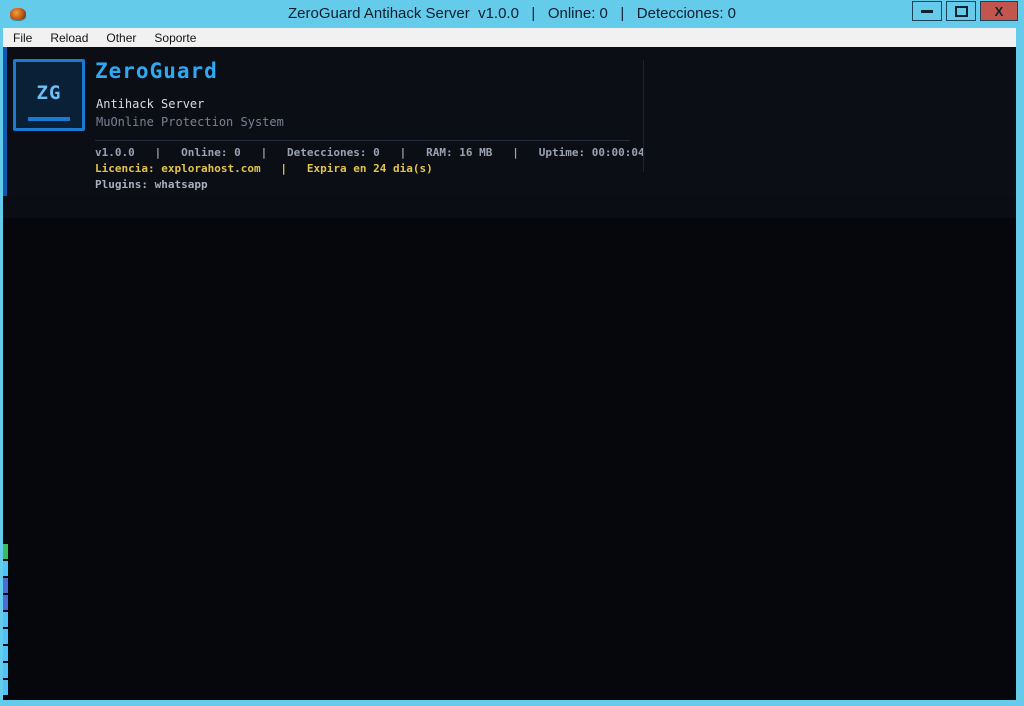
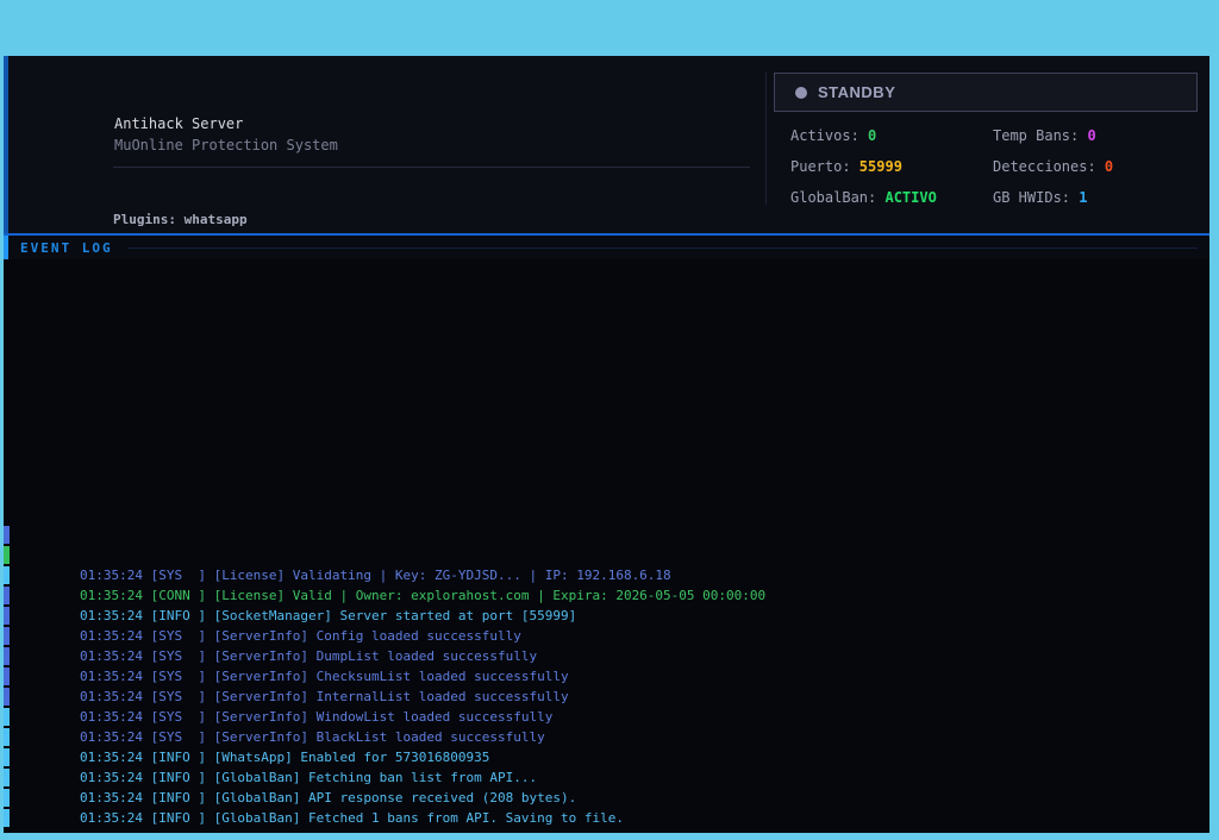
- ZeroGuard Antihack Server v1.0.0 | Online: 0 | Detecciones: 0
- X
- File
- Reload
- Other
- Soporte
- ZG
- ZeroGuard
  Antihack Server
  MuOnline Protection System
- v1.0.0 | Online: 0 | Detecciones: 0 | RAM: 16 MB | Uptime: 00:00:04
- Licencia: explorahost.com | Expira en 24 dia(s)
  Plugins: whatsapp
+ STANDBY
+ Activos: 0
+ Temp Bans: 0
+ Puerto: 55999
+ Detecciones: 0
+ GlobalBan: ACTIVO
+ GB HWIDs: 1
+ EVENT LOG
+ 01:35:24 [SYS ] [License] Validating | Key: ZG-YDJSD... | IP: 192.168.6.18
+ 01:35:24 [CONN ] [License] Valid | Owner: explorahost.com | Expira: 2026-05-05 00:00:00
+ 01:35:24 [INFO ] [SocketManager] Server started at port [55999]
+ 01:35:24 [SYS ] [ServerInfo] Config loaded successfully
+ 01:35:24 [SYS ] [ServerInfo] DumpList loaded successfully
+ 01:35:24 [SYS ] [ServerInfo] ChecksumList loaded successfully
+ 01:35:24 [SYS ] [ServerInfo] InternalList loaded successfully
+ 01:35:24 [SYS ] [ServerInfo] WindowList loaded successfully
+ 01:35:24 [SYS ] [ServerInfo] BlackList loaded successfully
+ 01:35:24 [INFO ] [WhatsApp] Enabled for 573016800935
+ 01:35:24 [INFO ] [GlobalBan] Fetching ban list from API...
+ 01:35:24 [INFO ] [GlobalBan] API response received (208 bytes).
+ 01:35:24 [INFO ] [GlobalBan] Fetched 1 bans from API. Saving to file.
